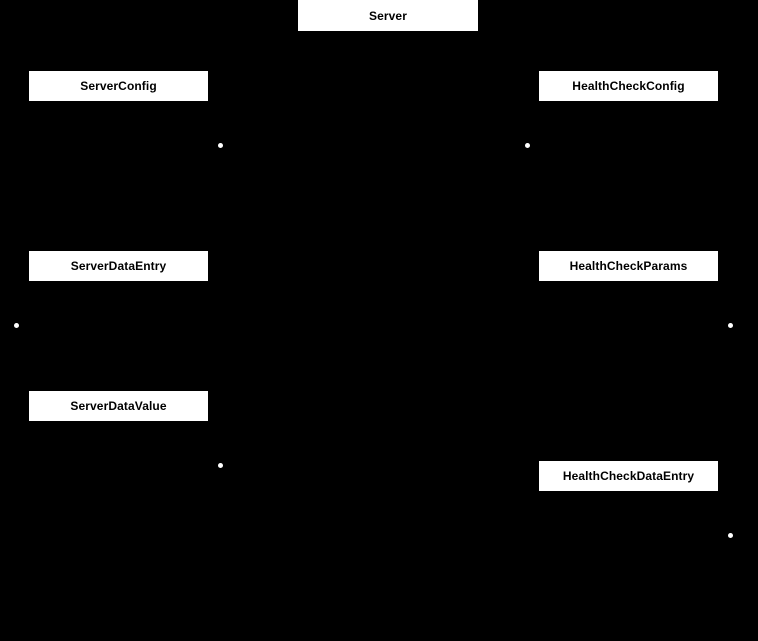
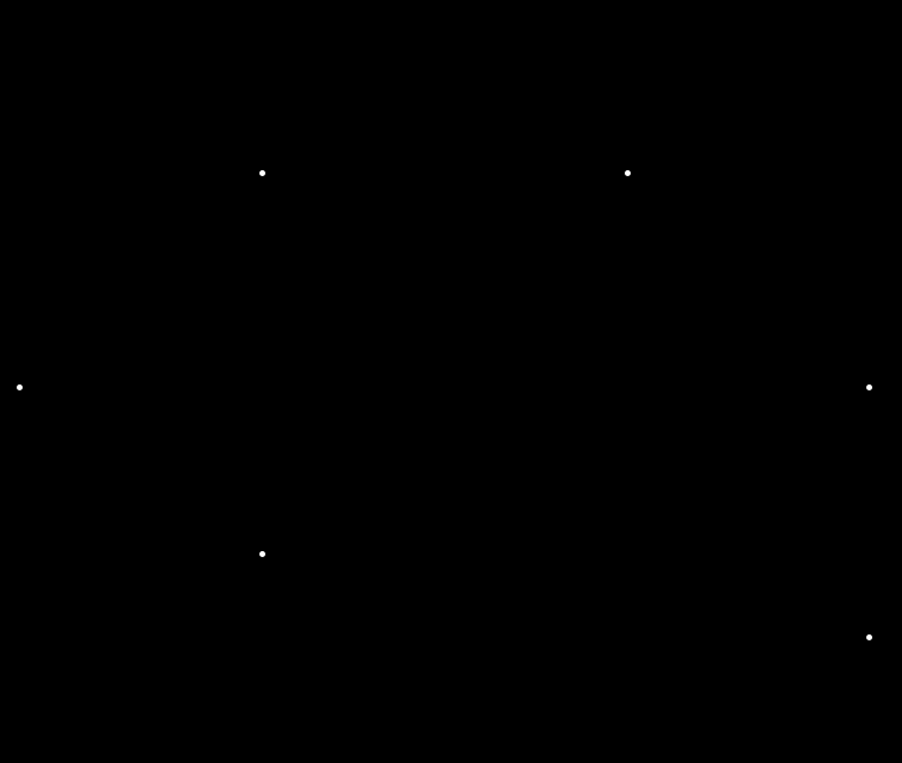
- Server
- ServerConfig
- HealthCheckConfig
- ServerDataEntry
- HealthCheckParams
- ServerDataValue
- HealthCheckDataEntry
